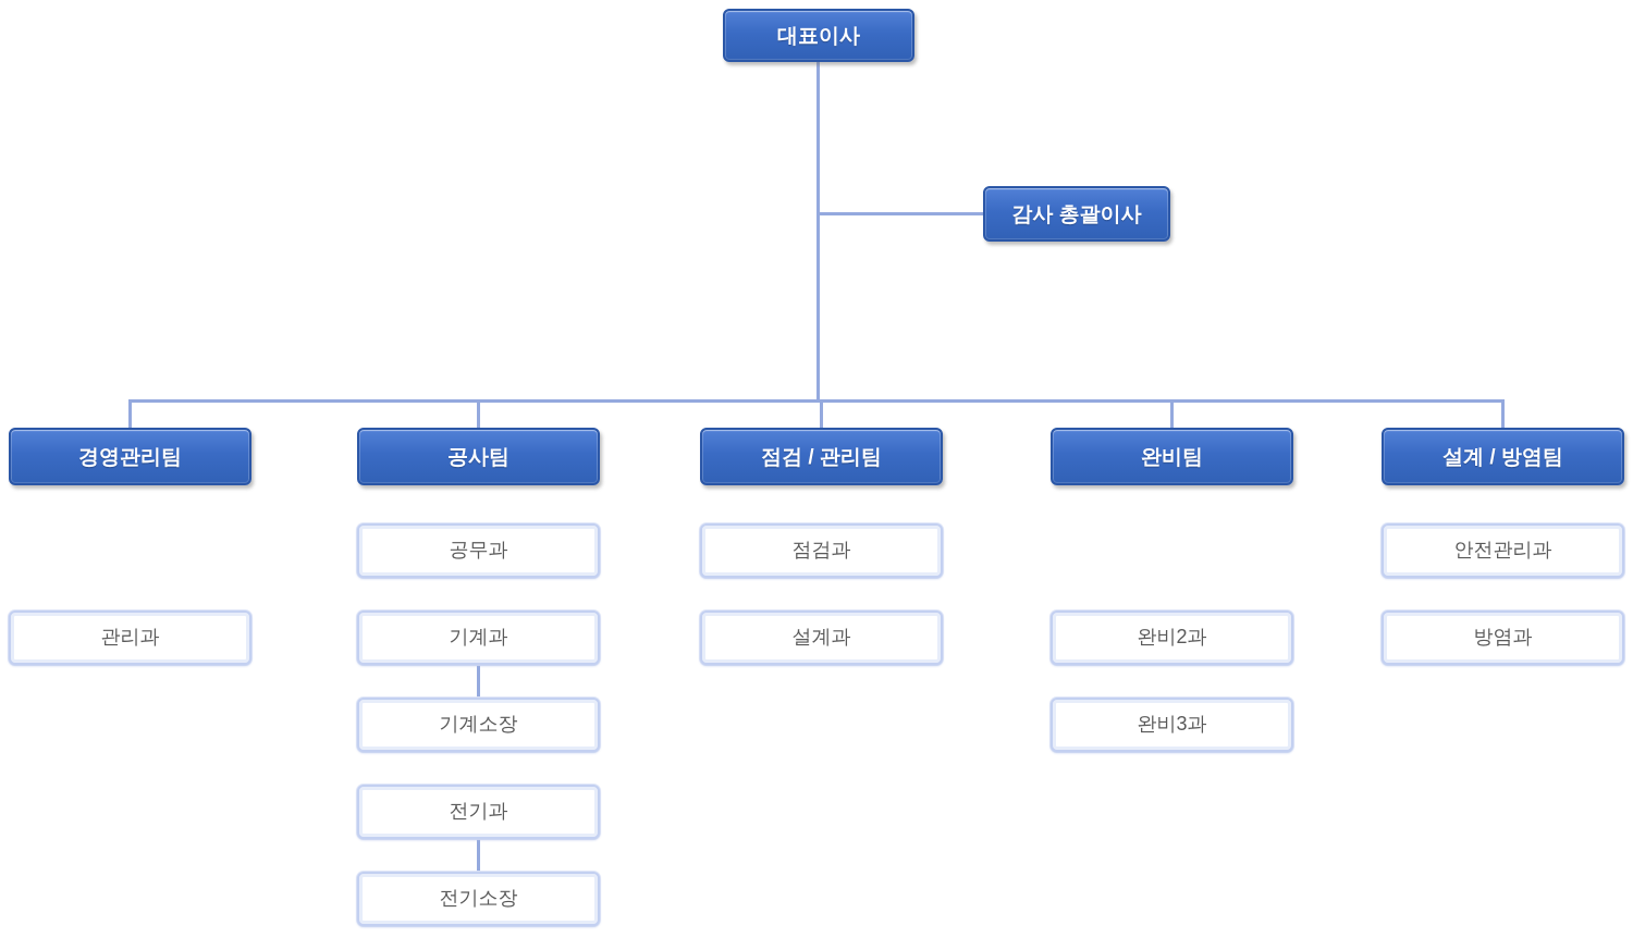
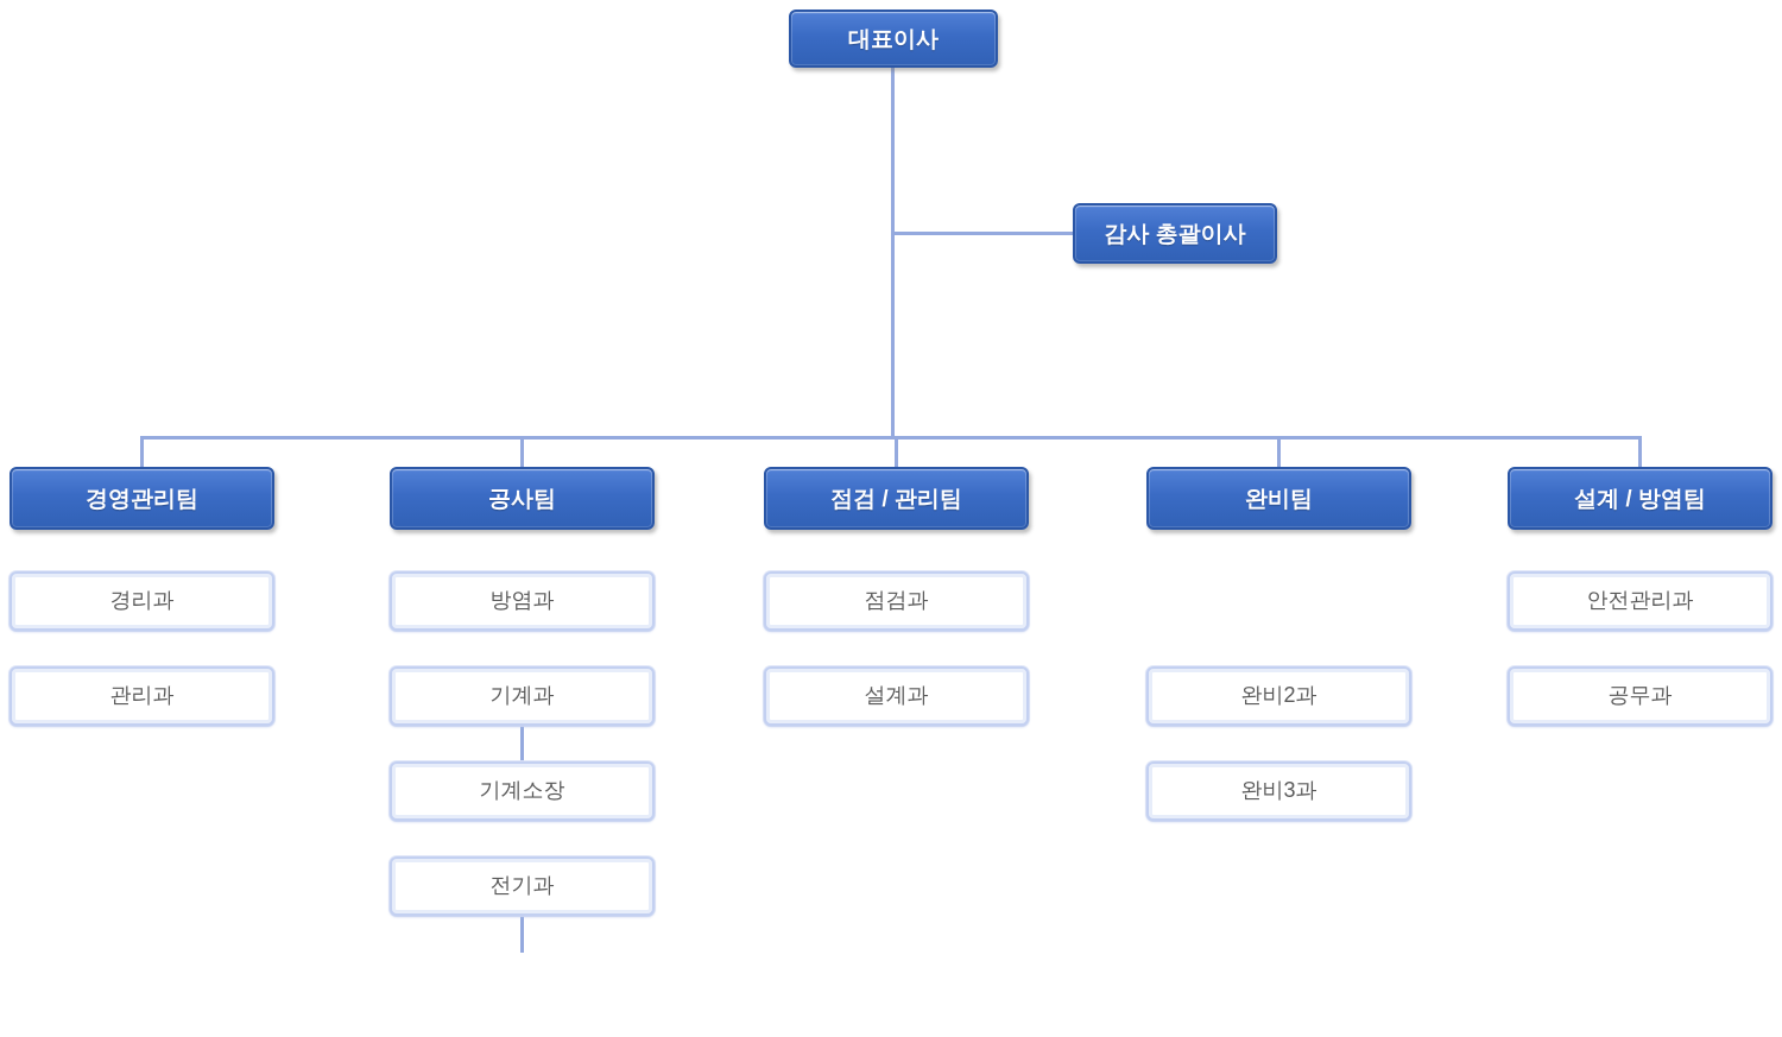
  대표이사
  감사 총괄이사
  경영관리팀
  공사팀
  점검 / 관리팀
  완비팀
  설계 / 방염팀
+ 경리과
  관리과
- 공무과
+ 방염과
  기계과
  기계소장
  전기과
- 전기소장
  점검과
  설계과
  완비2과
  완비3과
  안전관리과
- 방염과
+ 공무과
